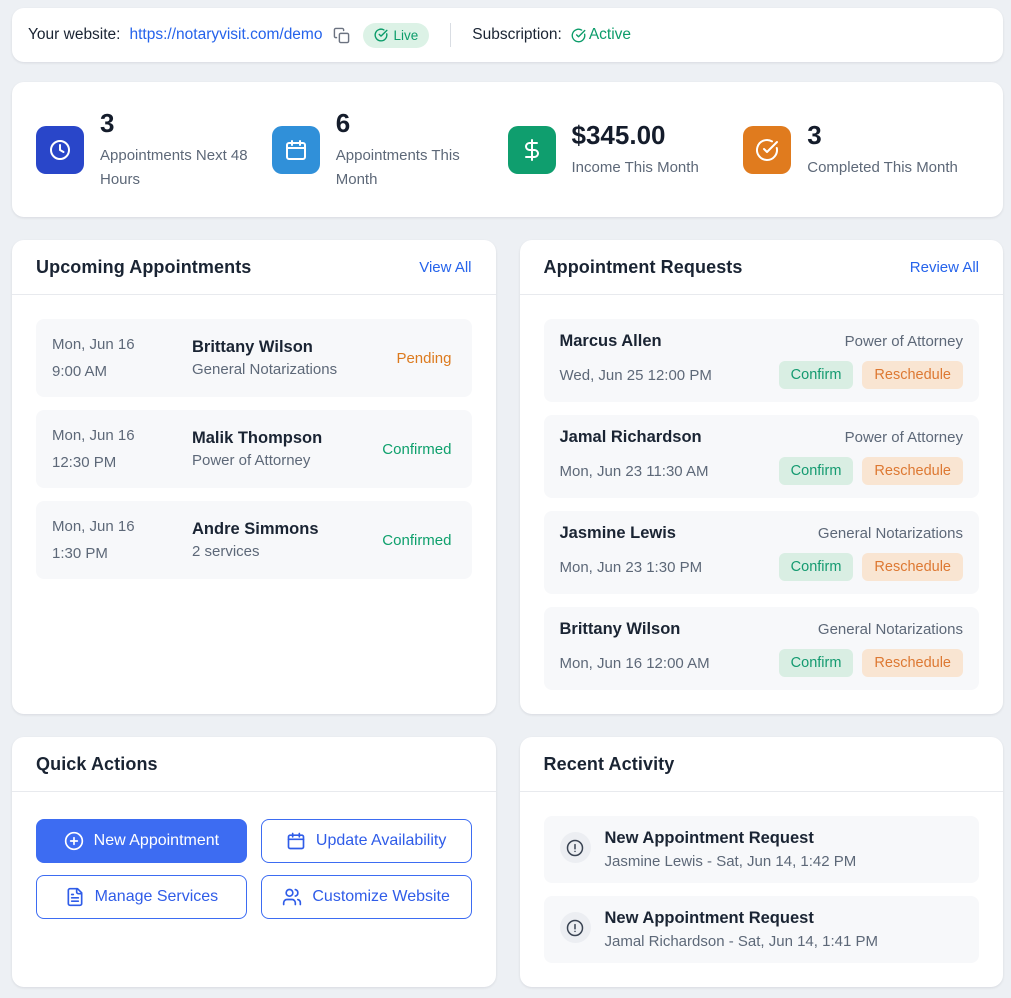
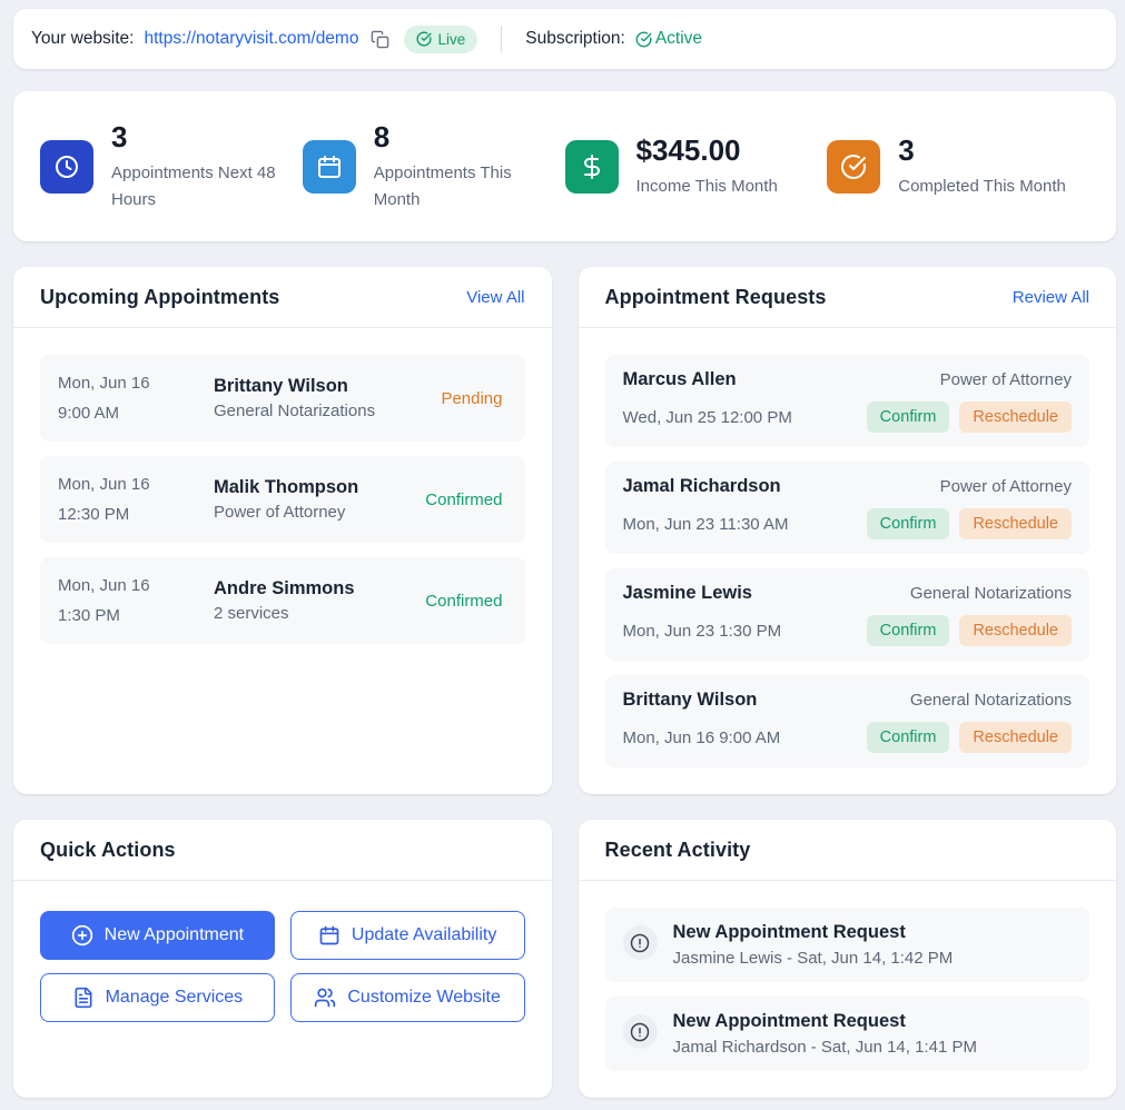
  Your website:
  https://notaryvisit.com/demo
  Live
  Subscription:
  Active
  3
  Appointments Next 48 Hours
- 6
+ 8
  Appointments This Month
  $345.00
  Income This Month
  3
  Completed This Month
  Upcoming Appointments
  View All
  Mon, Jun 16
  9:00 AM
  Brittany Wilson
  General Notarizations
  Pending
  Mon, Jun 16
  12:30 PM
  Malik Thompson
  Power of Attorney
  Confirmed
  Mon, Jun 16
  1:30 PM
  Andre Simmons
  2 services
  Confirmed
  Appointment Requests
  Review All
  Marcus Allen
  Power of Attorney
  Wed, Jun 25 12:00 PM
  Confirm
  Reschedule
  Jamal Richardson
  Power of Attorney
  Mon, Jun 23 11:30 AM
  Confirm
  Reschedule
  Jasmine Lewis
  General Notarizations
  Mon, Jun 23 1:30 PM
  Confirm
  Reschedule
  Brittany Wilson
  General Notarizations
- Mon, Jun 16 12:00 AM
+ Mon, Jun 16 9:00 AM
  Confirm
  Reschedule
  Quick Actions
  New Appointment
  Update Availability
  Manage Services
  Customize Website
  Recent Activity
  New Appointment Request
  Jasmine Lewis - Sat, Jun 14, 1:42 PM
  New Appointment Request
  Jamal Richardson - Sat, Jun 14, 1:41 PM
